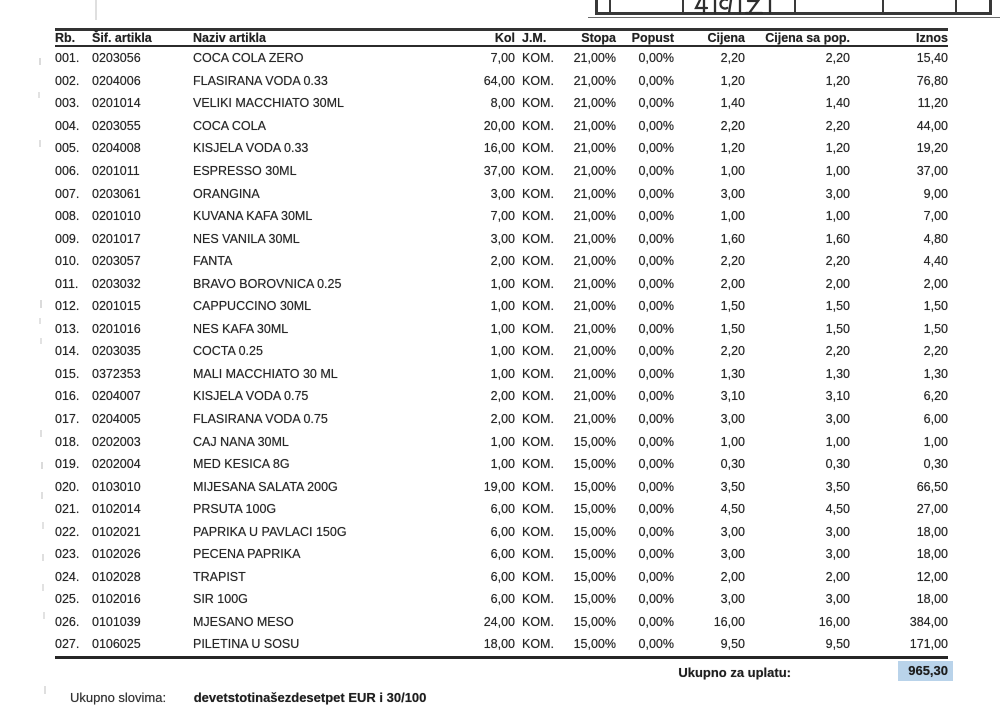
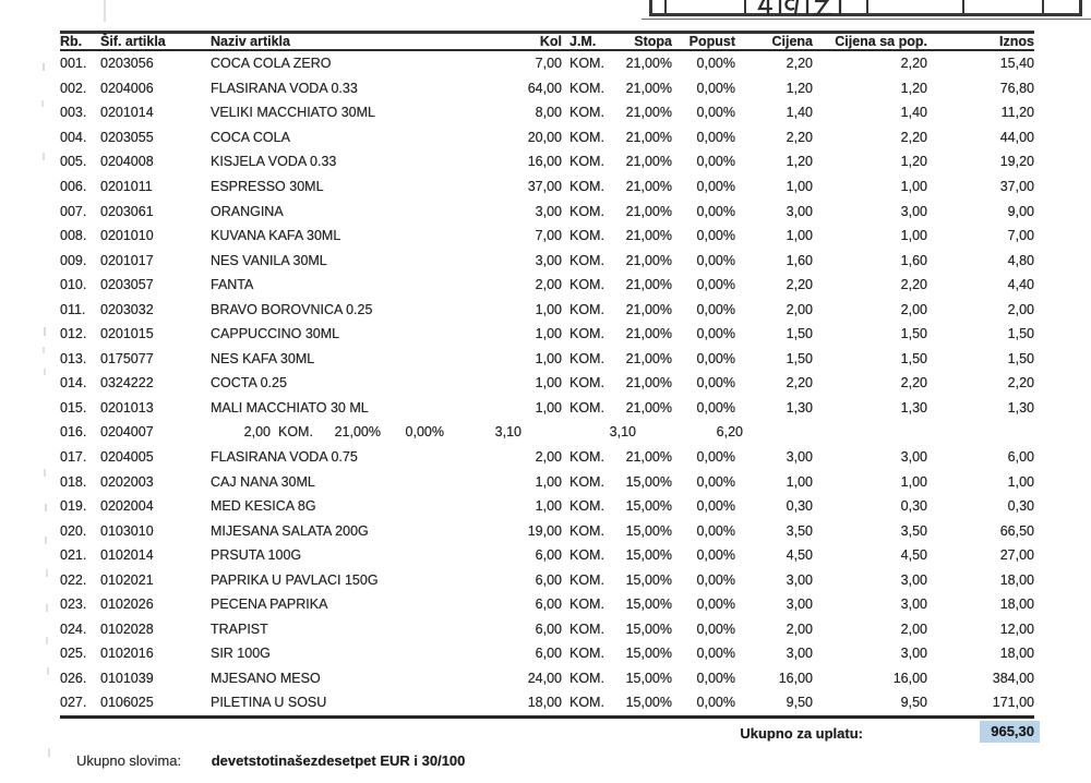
  Rb.
  Šif. artikla
  Naziv artikla
  Kol
  J.M.
  Stopa
  Popust
  Cijena
  Cijena sa pop.
  Iznos
  001.
  0203056
  COCA COLA ZERO
  7,00
  KOM.
  21,00%
  0,00%
  2,20
  2,20
  15,40
  002.
  0204006
  FLASIRANA VODA 0.33
  64,00
  KOM.
  21,00%
  0,00%
  1,20
  1,20
  76,80
  003.
  0201014
  VELIKI MACCHIATO 30ML
  8,00
  KOM.
  21,00%
  0,00%
  1,40
  1,40
  11,20
  004.
  0203055
  COCA COLA
  20,00
  KOM.
  21,00%
  0,00%
  2,20
  2,20
  44,00
  005.
  0204008
  KISJELA VODA 0.33
  16,00
  KOM.
  21,00%
  0,00%
  1,20
  1,20
  19,20
  006.
  0201011
  ESPRESSO 30ML
  37,00
  KOM.
  21,00%
  0,00%
  1,00
  1,00
  37,00
  007.
  0203061
  ORANGINA
  3,00
  KOM.
  21,00%
  0,00%
  3,00
  3,00
  9,00
  008.
  0201010
  KUVANA KAFA 30ML
  7,00
  KOM.
  21,00%
  0,00%
  1,00
  1,00
  7,00
  009.
  0201017
  NES VANILA 30ML
  3,00
  KOM.
  21,00%
  0,00%
  1,60
  1,60
  4,80
  010.
  0203057
  FANTA
  2,00
  KOM.
  21,00%
  0,00%
  2,20
  2,20
  4,40
  011.
  0203032
  BRAVO BOROVNICA 0.25
  1,00
  KOM.
  21,00%
  0,00%
  2,00
  2,00
  2,00
  012.
  0201015
  CAPPUCCINO 30ML
  1,00
  KOM.
  21,00%
  0,00%
  1,50
  1,50
  1,50
  013.
- 0201016
+ 0175077
  NES KAFA 30ML
  1,00
  KOM.
  21,00%
  0,00%
  1,50
  1,50
  1,50
  014.
- 0203035
+ 0324222
  COCTA 0.25
  1,00
  KOM.
  21,00%
  0,00%
  2,20
  2,20
  2,20
  015.
- 0372353
+ 0201013
  MALI MACCHIATO 30 ML
  1,00
  KOM.
  21,00%
  0,00%
  1,30
  1,30
  1,30
  016.
  0204007
- KISJELA VODA 0.75
  2,00
  KOM.
  21,00%
  0,00%
  3,10
  3,10
  6,20
  017.
  0204005
  FLASIRANA VODA 0.75
  2,00
  KOM.
  21,00%
  0,00%
  3,00
  3,00
  6,00
  018.
  0202003
  CAJ NANA 30ML
  1,00
  KOM.
  15,00%
  0,00%
  1,00
  1,00
  1,00
  019.
  0202004
  MED KESICA 8G
  1,00
  KOM.
  15,00%
  0,00%
  0,30
  0,30
  0,30
  020.
  0103010
  MIJESANA SALATA 200G
  19,00
  KOM.
  15,00%
  0,00%
  3,50
  3,50
  66,50
  021.
  0102014
  PRSUTA 100G
  6,00
  KOM.
  15,00%
  0,00%
  4,50
  4,50
  27,00
  022.
  0102021
  PAPRIKA U PAVLACI 150G
  6,00
  KOM.
  15,00%
  0,00%
  3,00
  3,00
  18,00
  023.
  0102026
  PECENA PAPRIKA
  6,00
  KOM.
  15,00%
  0,00%
  3,00
  3,00
  18,00
  024.
  0102028
  TRAPIST
  6,00
  KOM.
  15,00%
  0,00%
  2,00
  2,00
  12,00
  025.
  0102016
  SIR 100G
  6,00
  KOM.
  15,00%
  0,00%
  3,00
  3,00
  18,00
  026.
  0101039
  MJESANO MESO
  24,00
  KOM.
  15,00%
  0,00%
  16,00
  16,00
  384,00
  027.
  0106025
  PILETINA U SOSU
  18,00
  KOM.
  15,00%
  0,00%
  9,50
  9,50
  171,00
  Ukupno za uplatu:
  965,30
  Ukupno slovima: devetstotinašezdesetpet EUR i 30/100
